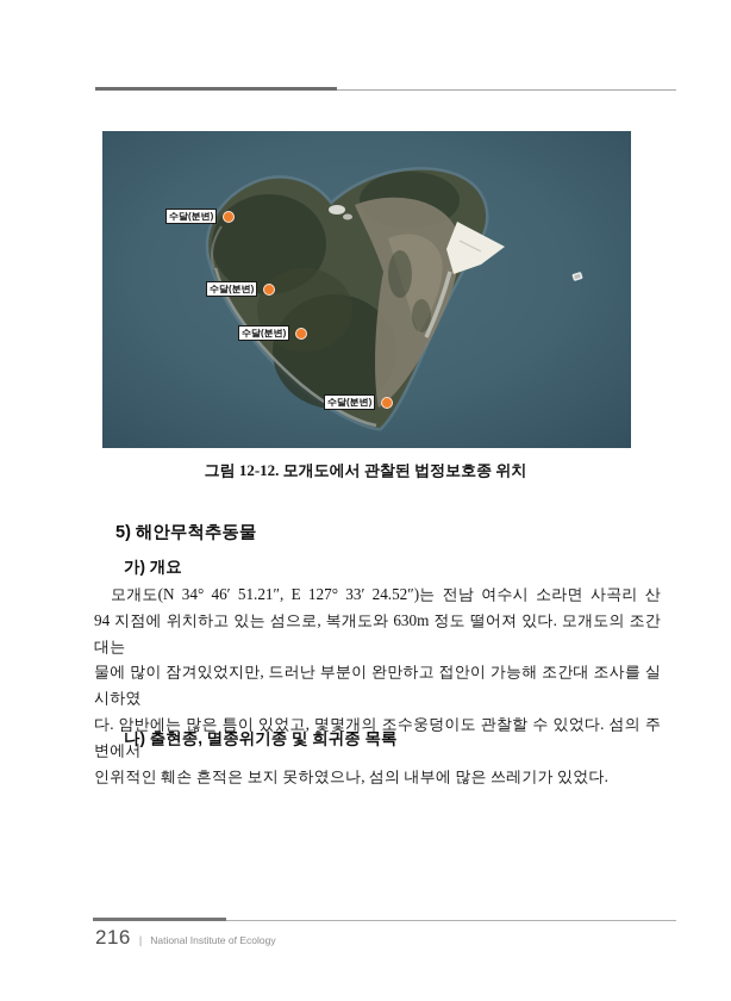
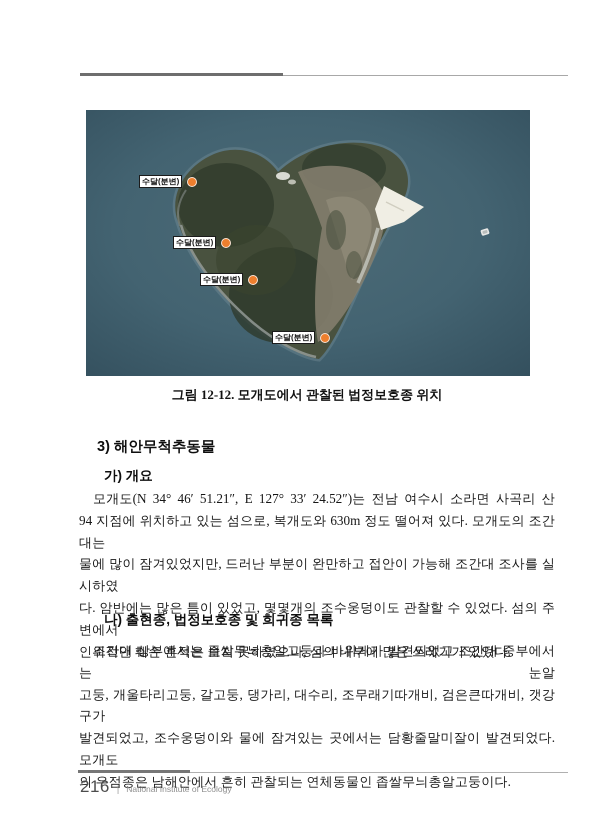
  수달(분변)
  수달(분변)
  수달(분변)
  수달(분변)
  그림 12-12. 모개도에서 관찰된 법정보호종 위치
- 5) 해안무척추동물
+ 3) 해안무척추동물
  가) 개요
  모개도(N 34° 46′ 51.21″, E 127° 33′ 24.52″)는 전남 여수시 소라면 사곡리 산
  94 지점에 위치하고 있는 섬으로, 복개도와 630m 정도 떨어져 있다. 모개도의 조간대는
  물에 많이 잠겨있었지만, 드러난 부분이 완만하고 접안이 가능해 조간대 조사를 실시하였
  다. 암반에는 많은 틈이 있었고, 몇몇개의 조수웅덩이도 관찰할 수 있었다. 섬의 주변에서
  인위적인 훼손 흔적은 보지 못하였으나, 섬의 내부에 많은 쓰레기가 있었다.
- 나) 출현종, 멸종위기종 및 희귀종 목록
+ 나) 출현종, 법정보호종 및 희귀종 목록
+ 조간대 상부에서는 좁쌀무늬총알고둥과 바위게가 발견되었고 조간대 중부에서는 눈알
+ 고둥, 개울타리고둥, 갈고둥, 댕가리, 대수리, 조무래기따개비, 검은큰따개비, 갯강구가
+ 발견되었고, 조수웅덩이와 물에 잠겨있는 곳에서는 담황줄말미잘이 발견되었다. 모개도
+ 의 우점종은 남해안에서 흔히 관찰되는 연체동물인 좁쌀무늬총알고둥이다.
  216
  |
  National Institute of Ecology
